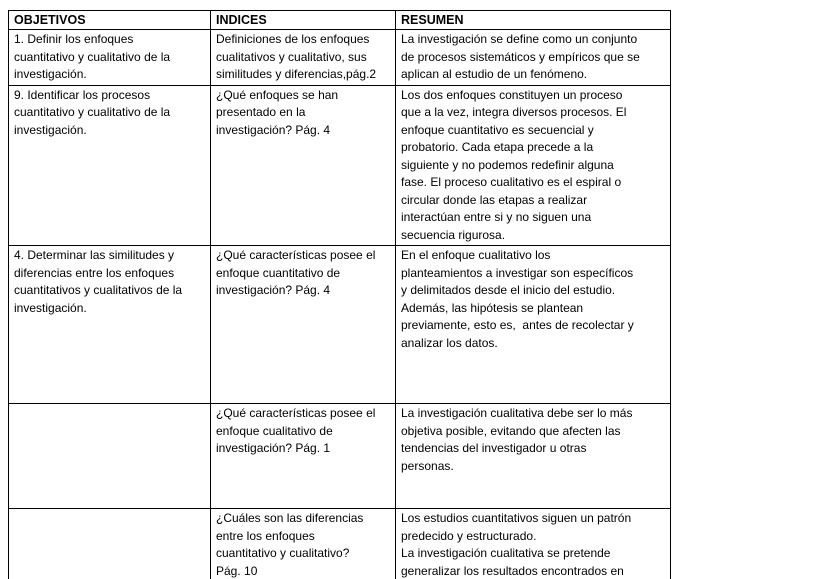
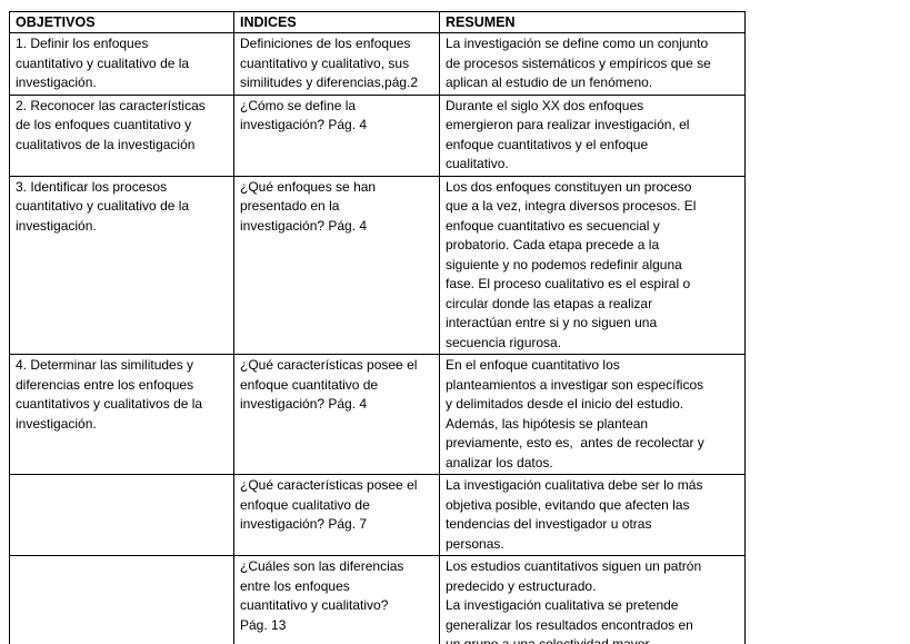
  OBJETIVOS	INDICES	RESUMEN
- 1. Definir los enfoques cuantitativo y cualitativo de la investigación.	Definiciones de los enfoques cualitativos y cualitativo, sus similitudes y diferencias,pág.2	La investigación se define como un conjunto de procesos sistemáticos y empíricos que se aplican al estudio de un fenómeno.
+ 1. Definir los enfoques cuantitativo y cualitativo de la investigación.	Definiciones de los enfoques cuantitativo y cualitativo, sus similitudes y diferencias,pág.2	La investigación se define como un conjunto de procesos sistemáticos y empíricos que se aplican al estudio de un fenómeno.
+ 2. Reconocer las características de los enfoques cuantitativo y cualitativos de la investigación	¿Cómo se define la investigación? Pág. 4	Durante el siglo XX dos enfoques emergieron para realizar investigación, el enfoque cuantitativos y el enfoque cualitativo.
- 9. Identificar los procesos cuantitativo y cualitativo de la investigación.	¿Qué enfoques se han presentado en la investigación? Pág. 4	Los dos enfoques constituyen un proceso que a la vez, integra diversos procesos. El enfoque cuantitativo es secuencial y probatorio. Cada etapa precede a la siguiente y no podemos redefinir alguna fase. El proceso cualitativo es el espiral o circular donde las etapas a realizar interactúan entre si y no siguen una secuencia rigurosa.
+ 3. Identificar los procesos cuantitativo y cualitativo de la investigación.	¿Qué enfoques se han presentado en la investigación? Pág. 4	Los dos enfoques constituyen un proceso que a la vez, integra diversos procesos. El enfoque cuantitativo es secuencial y probatorio. Cada etapa precede a la siguiente y no podemos redefinir alguna fase. El proceso cualitativo es el espiral o circular donde las etapas a realizar interactúan entre si y no siguen una secuencia rigurosa.
- 4. Determinar las similitudes y diferencias entre los enfoques cuantitativos y cualitativos de la investigación.	¿Qué características posee el enfoque cuantitativo de investigación? Pág. 4	En el enfoque cualitativo los planteamientos a investigar son específicos y delimitados desde el inicio del estudio. Además, las hipótesis se plantean previamente, esto es, antes de recolectar y analizar los datos.
+ 4. Determinar las similitudes y diferencias entre los enfoques cuantitativos y cualitativos de la investigación.	¿Qué características posee el enfoque cuantitativo de investigación? Pág. 4	En el enfoque cuantitativo los planteamientos a investigar son específicos y delimitados desde el inicio del estudio. Además, las hipótesis se plantean previamente, esto es, antes de recolectar y analizar los datos.
- 	¿Qué características posee el enfoque cualitativo de investigación? Pág. 1	La investigación cualitativa debe ser lo más objetiva posible, evitando que afecten las tendencias del investigador u otras personas.
+ 	¿Qué características posee el enfoque cualitativo de investigación? Pág. 7	La investigación cualitativa debe ser lo más objetiva posible, evitando que afecten las tendencias del investigador u otras personas.
- 	¿Cuáles son las diferencias entre los enfoques cuantitativo y cualitativo? Pág. 10	Los estudios cuantitativos siguen un patrón predecido y estructurado. La investigación cualitativa se pretende generalizar los resultados encontrados en
+ 	¿Cuáles son las diferencias entre los enfoques cuantitativo y cualitativo? Pág. 13	Los estudios cuantitativos siguen un patrón predecido y estructurado. La investigación cualitativa se pretende generalizar los resultados encontrados en
